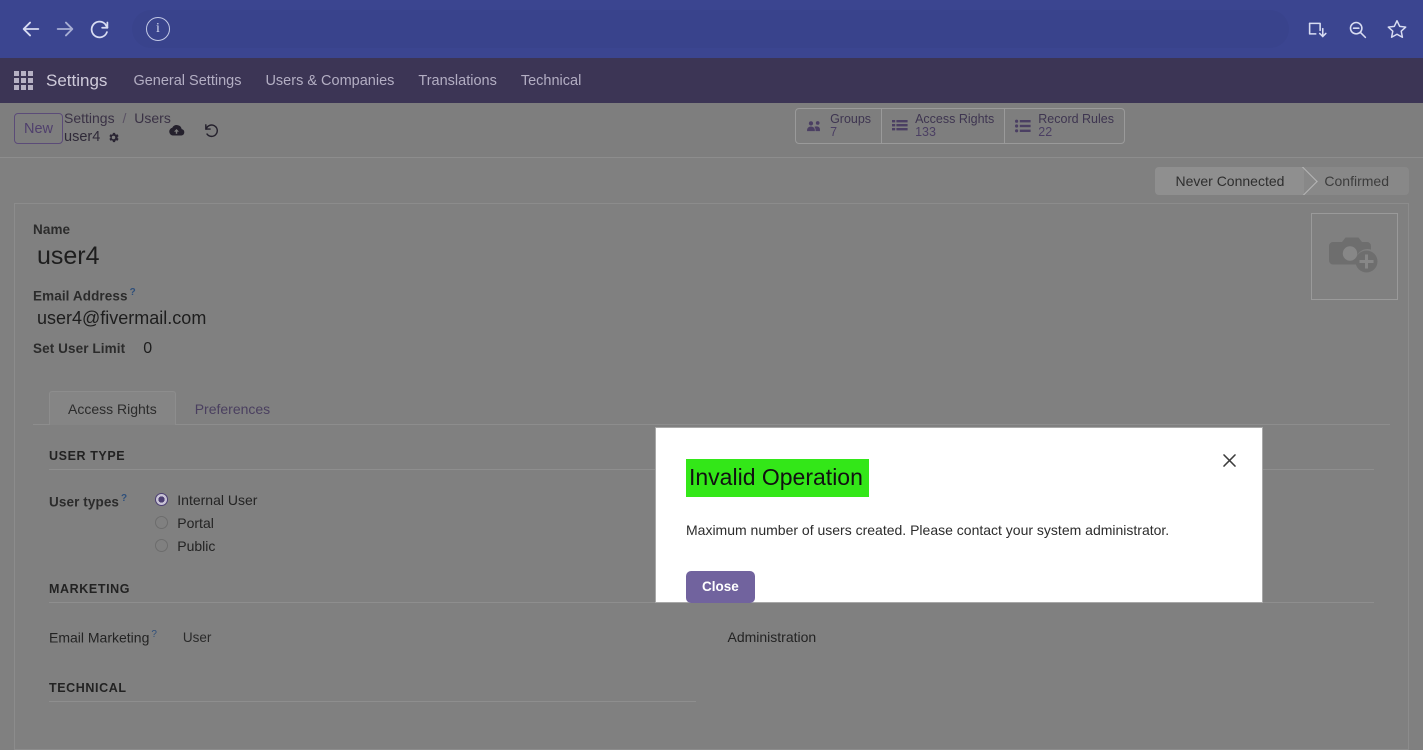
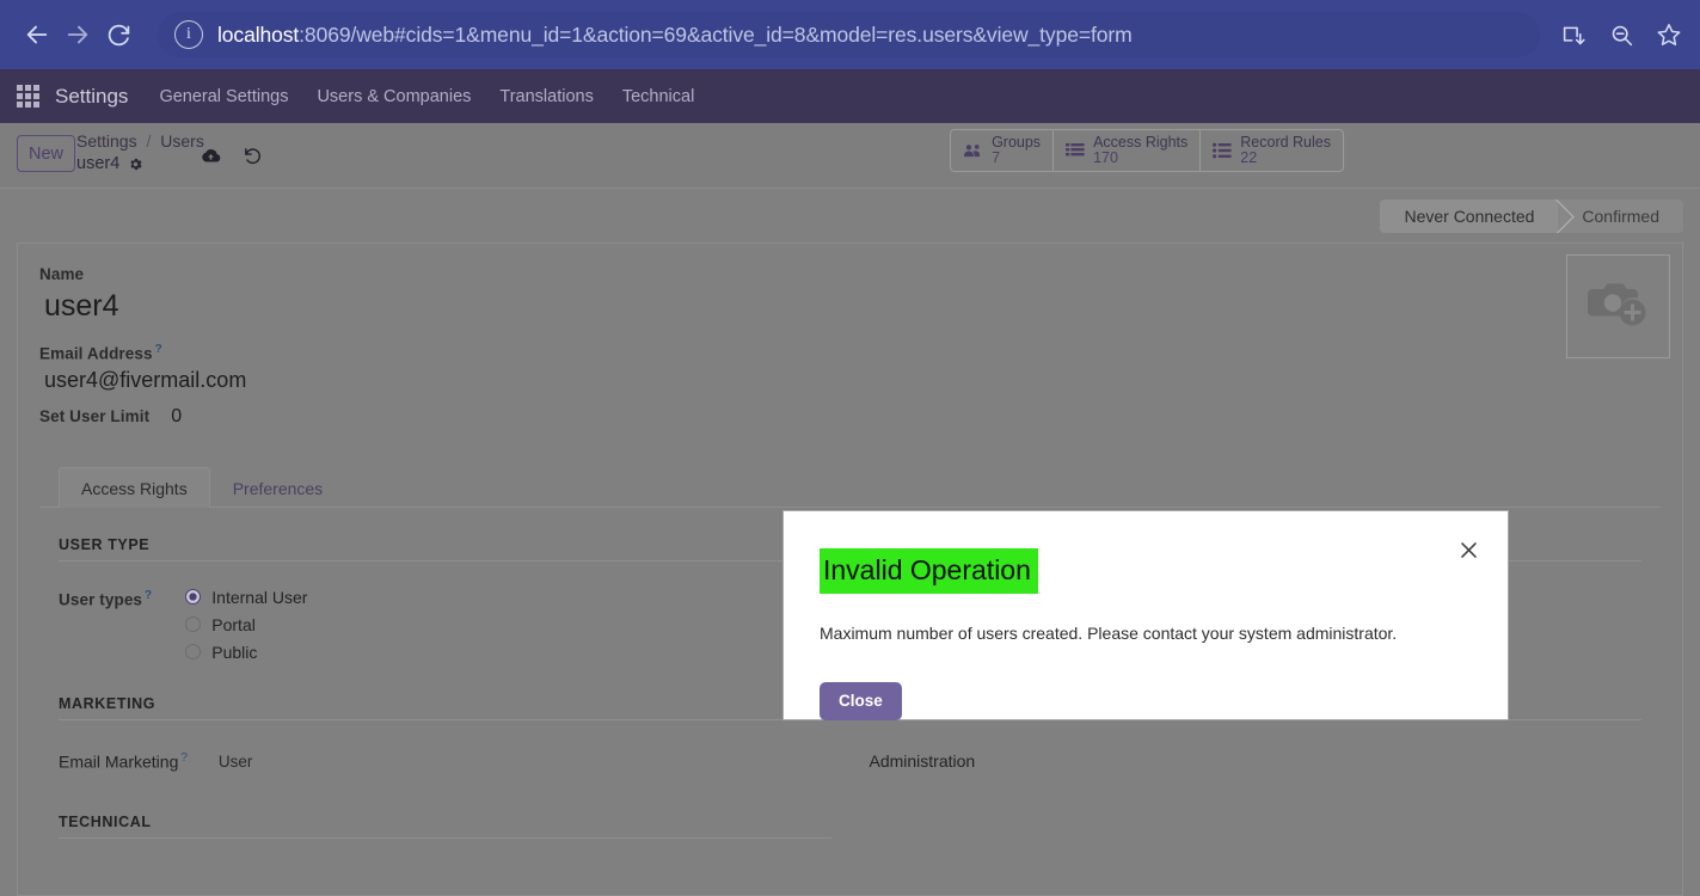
  i
+ localhost:8069/web#cids=1&menu_id=1&action=69&active_id=8&model=res.users&view_type=form
  Settings
  General Settings
  Users & Companies
  Translations
  Technical
  New
  Settings / Users
  user4
  Groups
  7
  Access Rights
- 133
+ 170
  Record Rules
  22
  Never Connected
  Confirmed
  Name
  user4
  Email Address ?
  user4@fivermail.com
  Set User Limit
  0
  Access Rights
  Preferences
  USER TYPE
  User types ?
  Internal User
  Portal
  Public
  MARKETING
  Email Marketing ? User
  TECHNICAL
  Administration
  Invalid Operation
  Maximum number of users created. Please contact your system administrator.
  Close
